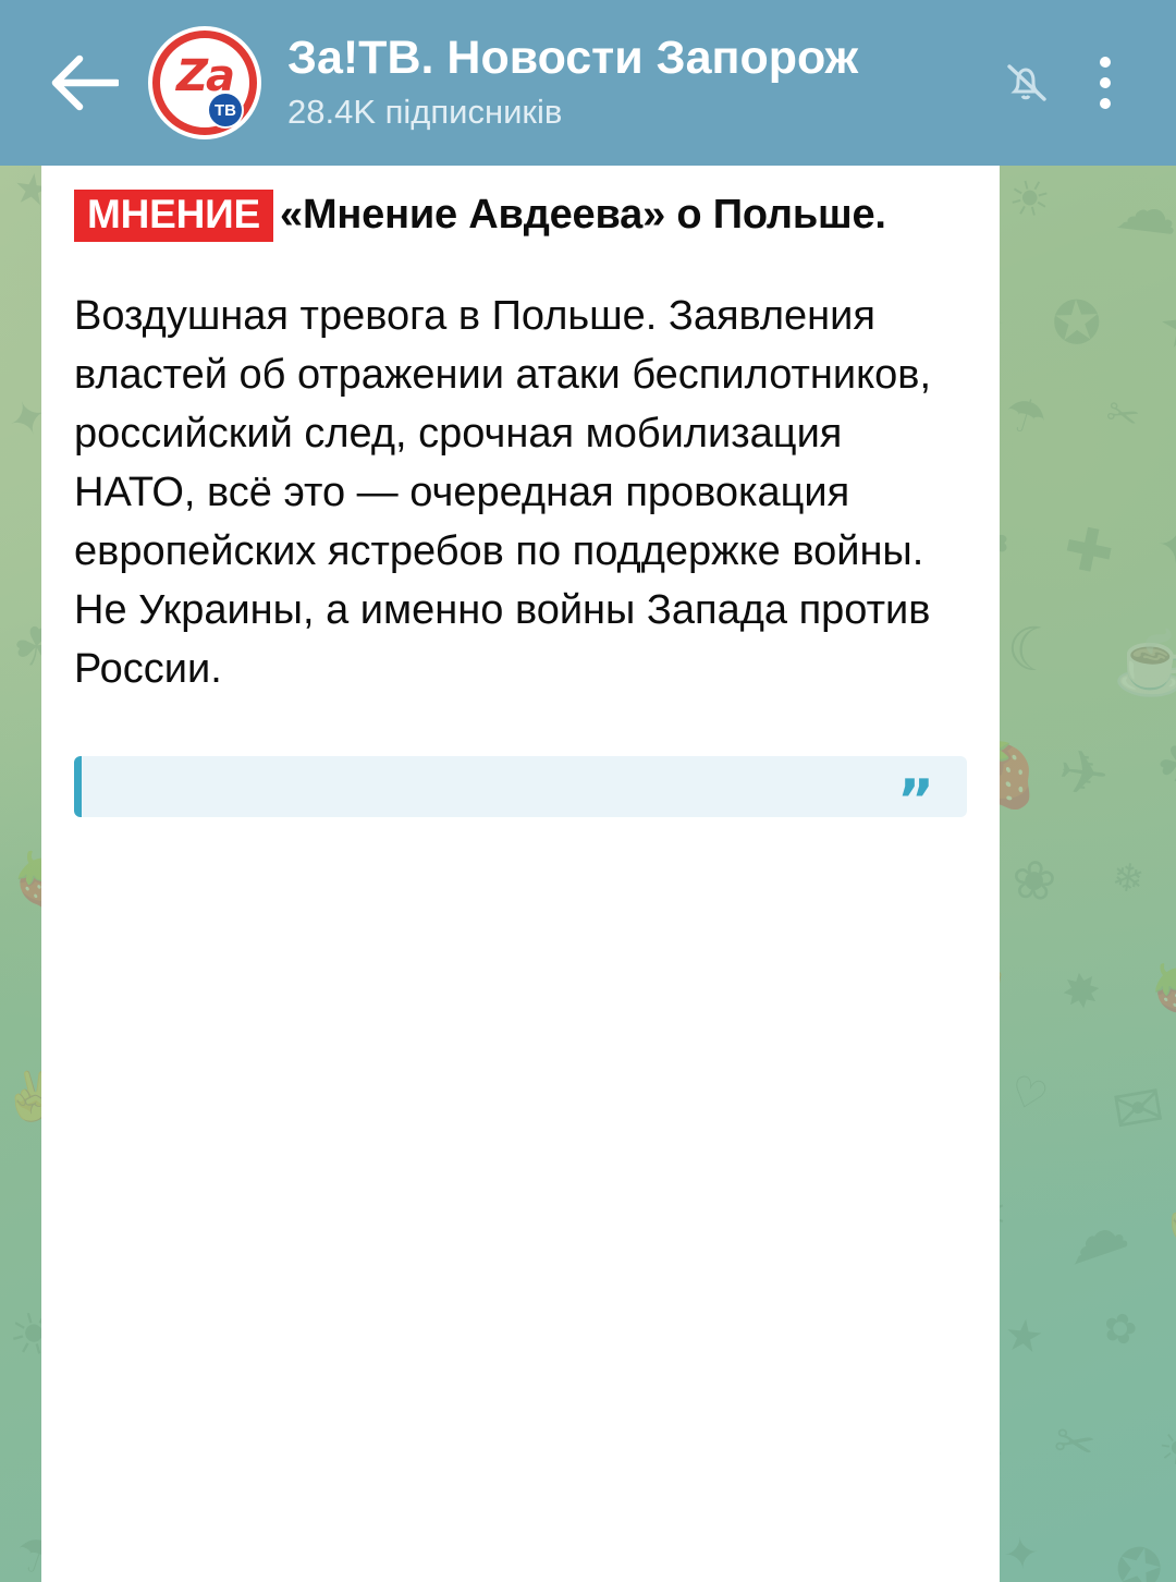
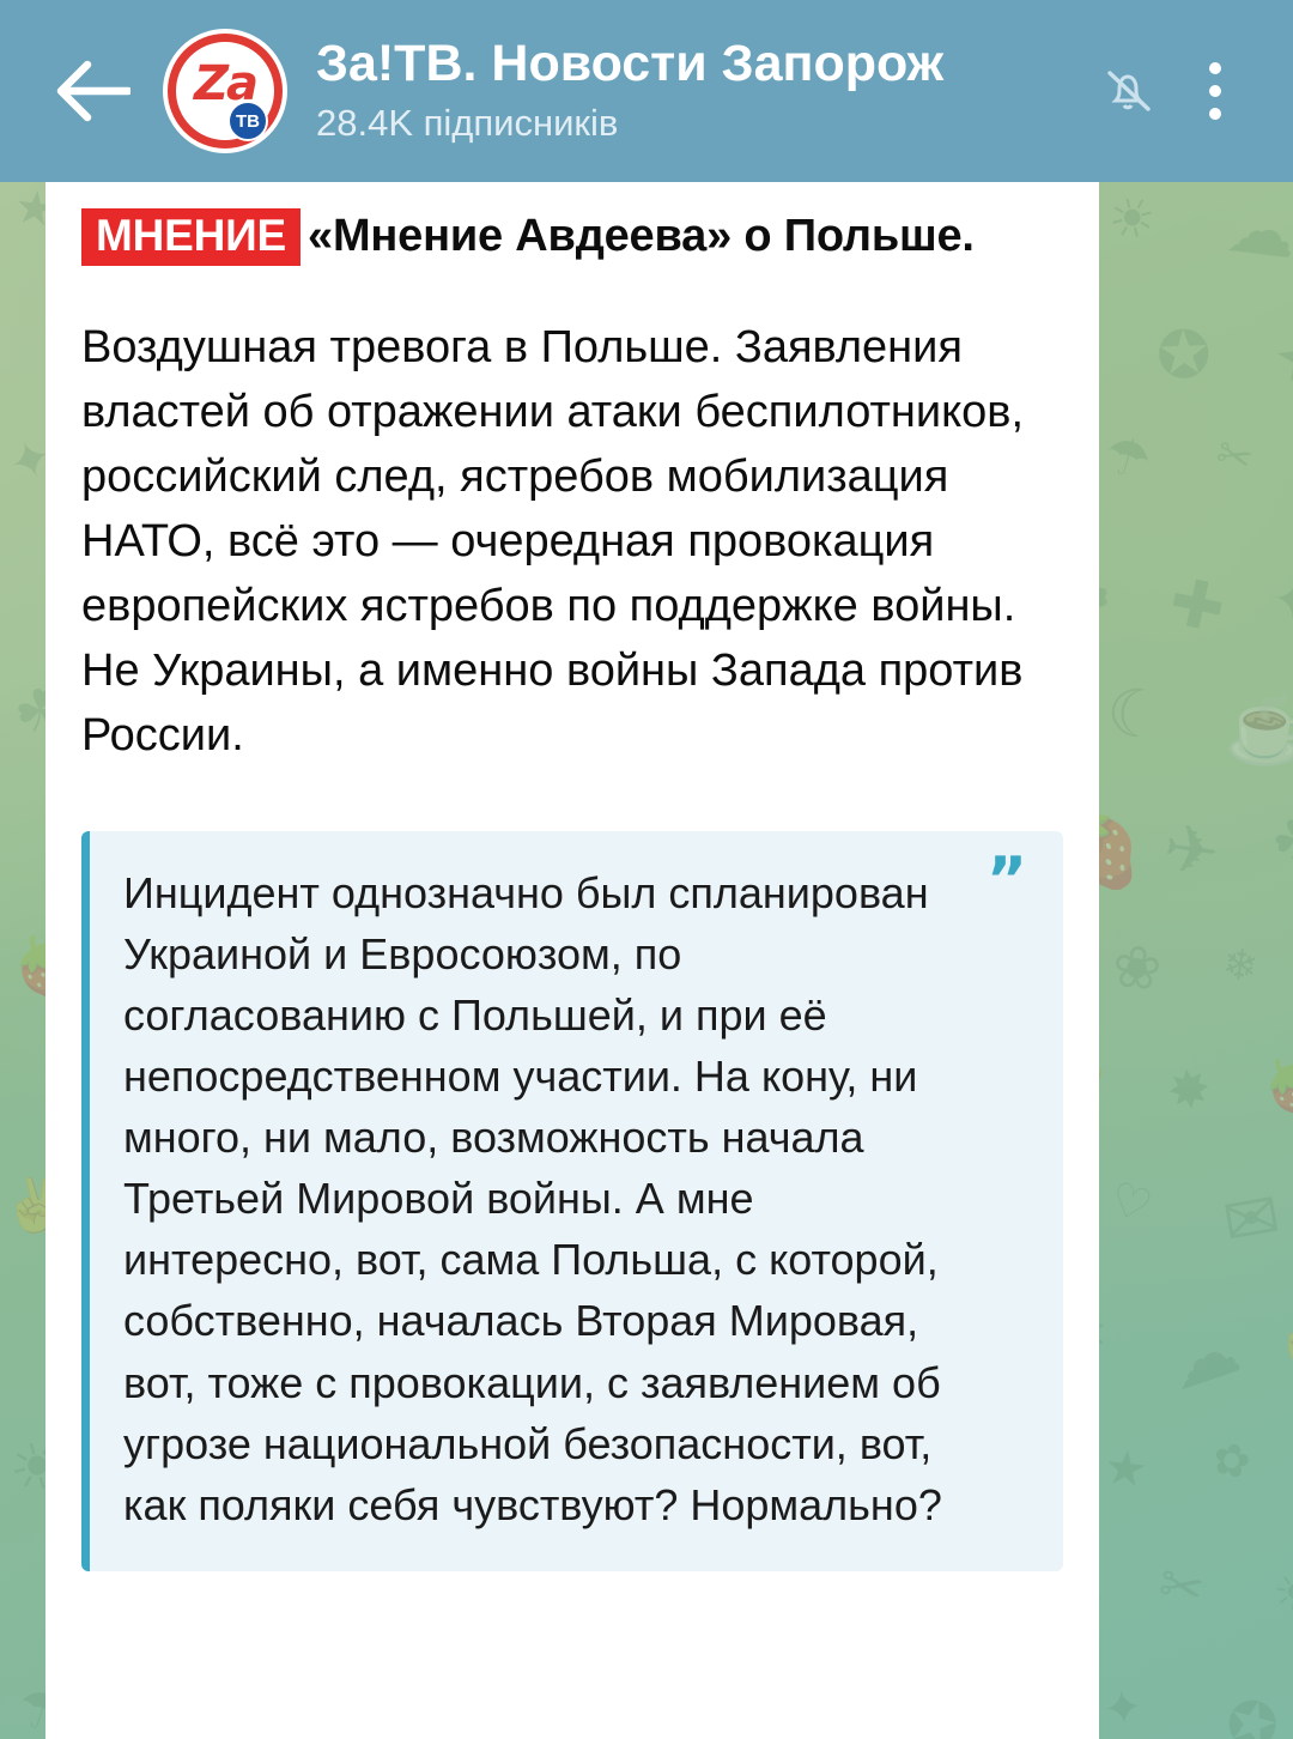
  МНЕНИЕ «Мнение Авдеева» о Польше.
- Воздушная тревога в Польше. Заявления властей об отражении атаки беспилотников, российский след, срочная мобилизация НАТО, всё это — очередная провокация европейских ястребов по поддержке войны. Не Украины, а именно войны Запада против России.
+ Воздушная тревога в Польше. Заявления властей об отражении атаки беспилотников, российский след, ястребов мобилизация НАТО, всё это — очередная провокация европейских ястребов по поддержке войны. Не Украины, а именно войны Запада против России.
  ”
+ Инцидент однозначно был спланирован Украиной и Евросоюзом, по согласованию с Польшей, и при её непосредственном участии. На кону, ни много, ни мало, возможность начала Третьей Мировой войны. А мне интересно, вот, сама Польша, с которой, собственно, началась Вторая Мировая, вот, тоже с провокации, с заявлением об угрозе национальной безопасности, вот, как поляки себя чувствуют? Нормально?
  Za
  ТВ
  За!ТВ. Новости Запорож
  28.4K підписників
